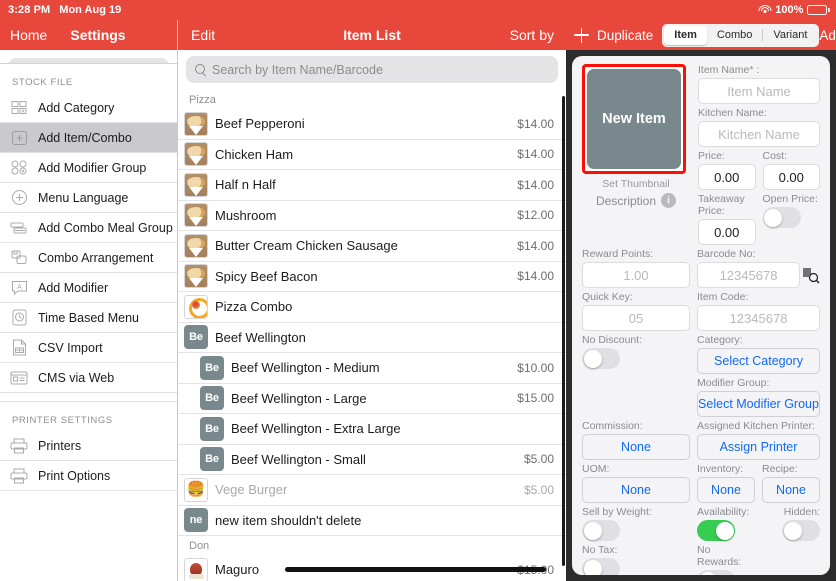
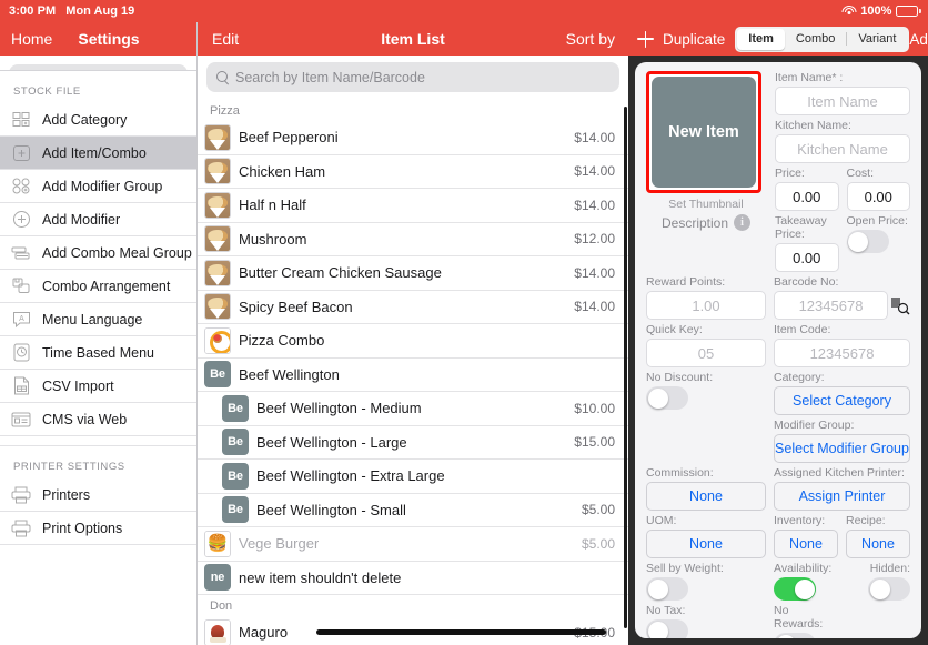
- 3:28 PM
+ 3:00 PM
  Mon Aug 19
  100%
  Home
  Settings
  STOCK FILE
  Add Category
  Add Item/Combo
  Add Modifier Group
- Menu Language
+ Add Modifier
  Add Combo Meal Group
  Combo Arrangement
- Add Modifier
+ Menu Language
  Time Based Menu
  CSV Import
  CMS via Web
  PRINTER SETTINGS
  Printers
  Print Options
  Edit
  Item List
  Sort by
  Search by Item Name/Barcode
  Pizza
  Beef Pepperoni
  $14.00
  Chicken Ham
  $14.00
  Half n Half
  $14.00
  Mushroom
  $12.00
  Butter Cream Chicken Sausage
  $14.00
  Spicy Beef Bacon
  $14.00
  Pizza Combo
  Be
  Beef Wellington
  Be
  Beef Wellington - Medium
  $10.00
  Be
  Beef Wellington - Large
  $15.00
  Be
  Beef Wellington - Extra Large
  Be
  Beef Wellington - Small
  $5.00
  🍔
  Vege Burger
  $5.00
  ne
  new item shouldn't delete
  Don
  Maguro
  Duplicate
  Item
  Combo
  Variant
  New Item
  Set Thumbnail
  Description
  i
  Item Name* :
  Item Name
  Kitchen Name:
  Kitchen Name
  Price:
  0.00
  Cost:
  0.00
  Takeaway Price:
  0.00
  Open Price:
  Reward Points:
  1.00
  Barcode No:
  12345678
  Quick Key:
  05
  Item Code:
  12345678
  No Discount:
  Category:
  Select Category
  Modifier Group:
  Select Modifier Group
  Commission:
  None
  Assigned Kitchen Printer:
  Assign Printer
  UOM:
  None
  Inventory:
  None
  Recipe:
  None
  Sell by Weight:
  Availability:
  Hidden:
  No Tax:
  No Rewards:
